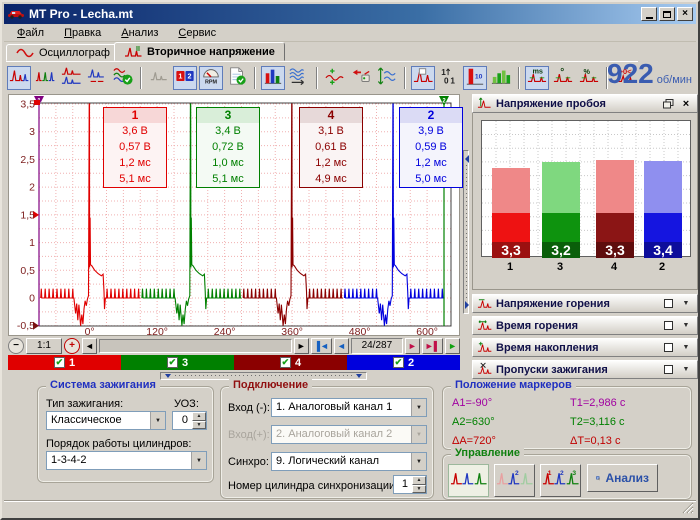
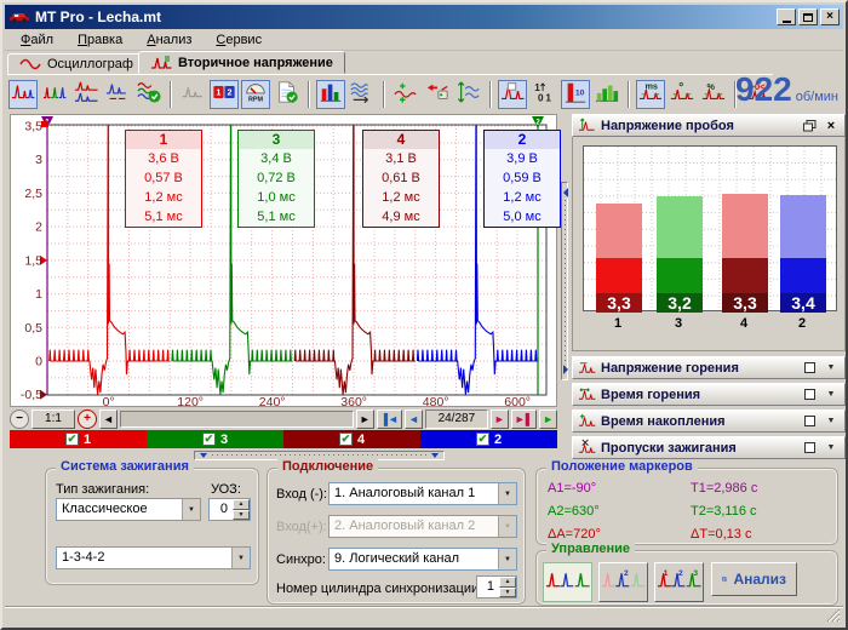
  MT Pro - Lecha.mt
  ×
  Файл
  Правка
  Анализ
  Сервис
  Осциллограф
  Вторичное напряжение
  1
  2
  1
  0
  1
  ms
  °
  %
  >0<
  922
  об/мин
  3,5
  3
  2,5
  2
  1,5
  1
  0,5
  0
  -0,5
  0°
  120°
  240°
  360°
  480°
  600°
  1
  3,6 В
  0,57 В
  1,2 мс
  5,1 мс
  3
  3,4 В
  0,72 В
  1,0 мс
  5,1 мс
  4
  3,1 В
  0,61 В
  1,2 мс
  4,9 мс
  2
  3,9 В
  0,59 В
  1,2 мс
  5,0 мс
  −
  1:1
  +
  ◄
  ►
  ▐◄
  ◄
  24/287
  ►
  ►▌
  ►
  ✔
  1
  ✔
  3
  ✔
  4
  ✔
  2
  Напряжение пробоя
  ×
  3,3
  3,2
  3,3
  3,4
  1
  3
  4
  2
  Напряжение горения
  Время горения
  Время накопления
  Пропуски зажигания
  Система зажигания
  Тип зажигания:
  УОЗ:
  Классическое
  0
- Порядок работы цилиндров:
  1-3-4-2
  Подключение
  Вход (-):
  1. Аналоговый канал 1
  Вход(+):
  2. Аналоговый канал 2
  Синхро:
  9. Логический канал
  Номер цилиндра синхронизаци
  1
  Положение маркеров
  A1=-90°
  T1=2,986 с
  A2=630°
  T2=3,116 с
  ΔA=720°
  ΔT=0,13 с
  Управление
  Анализ
